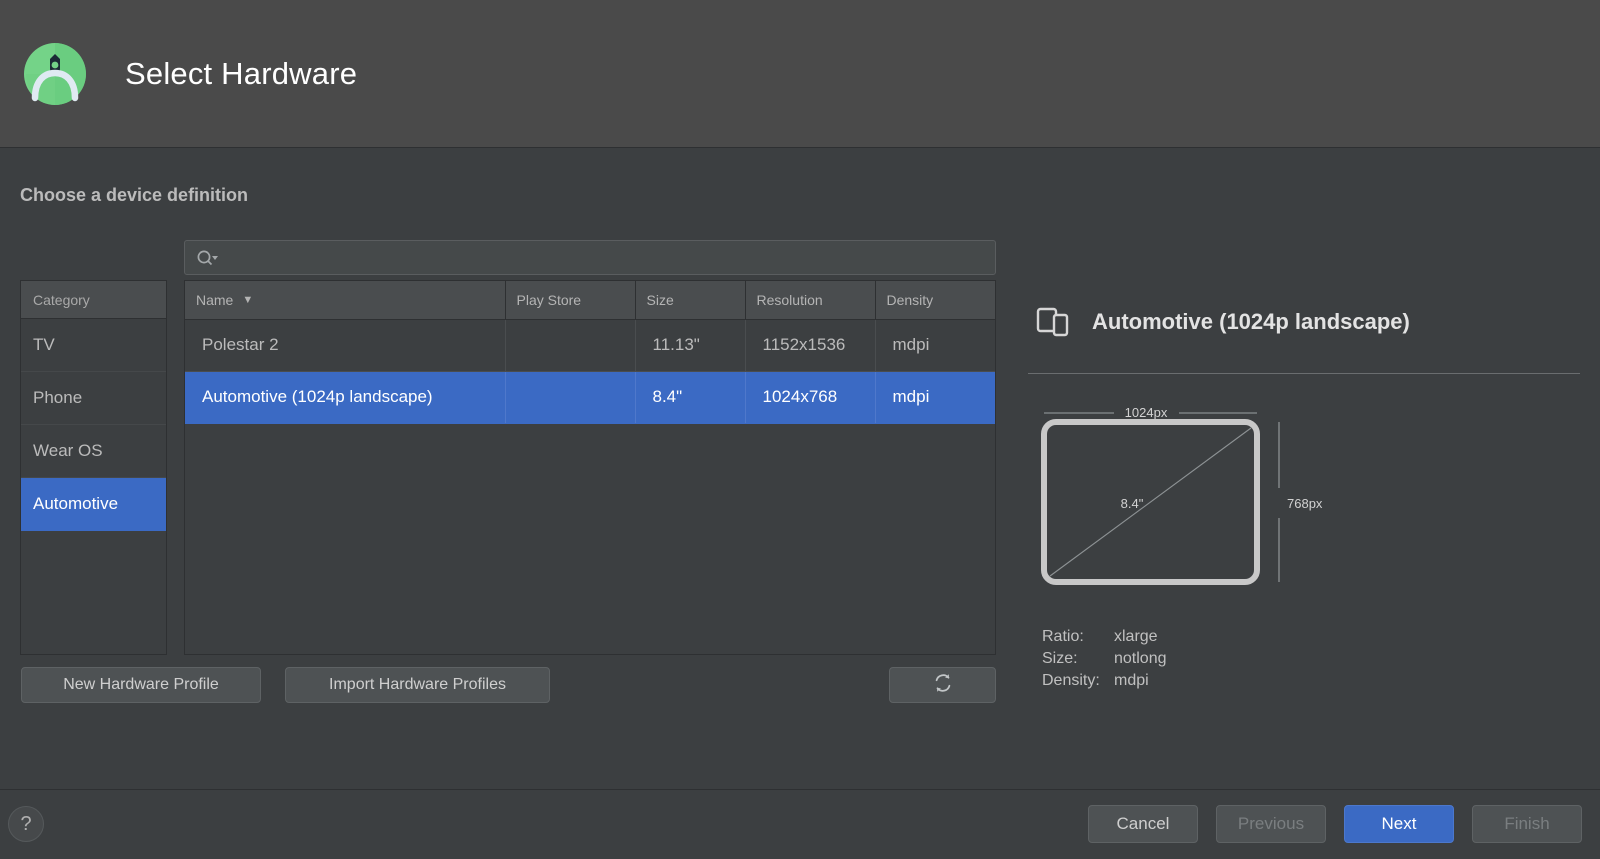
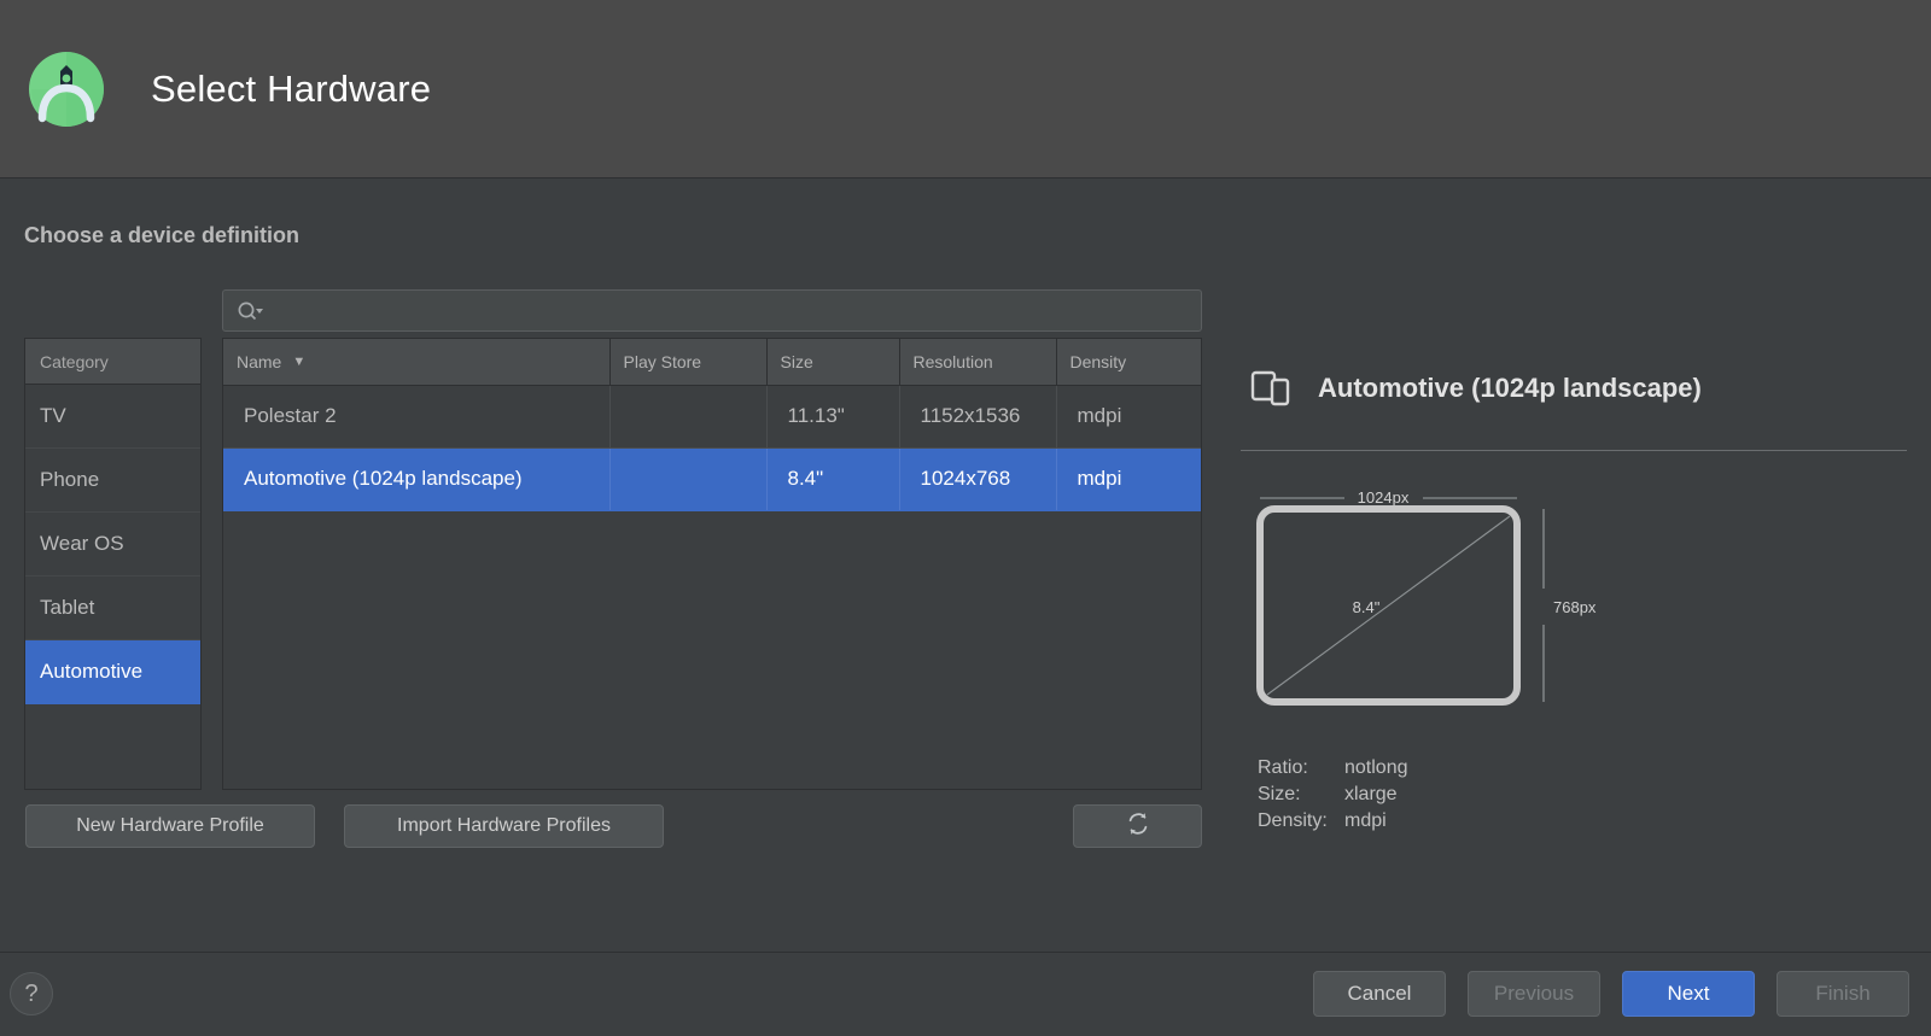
  Select Hardware
  Choose a device definition
  Category
  TV
  Phone
  Wear OS
+ Tablet
  Automotive
  Name ▼	Play Store	Size	Resolution	Density
  Polestar 2		11.13"	1152x1536	mdpi
  Automotive (1024p landscape)		8.4"	1024x768	mdpi
  New Hardware Profile
  Import Hardware Profiles
  Automotive (1024p landscape)
  1024px
  8.4"
  768px
  Ratio:
- xlarge
+ notlong
  Size:
- notlong
+ xlarge
  Density:
  mdpi
  ?
  Cancel
  Previous
  Next
  Finish
